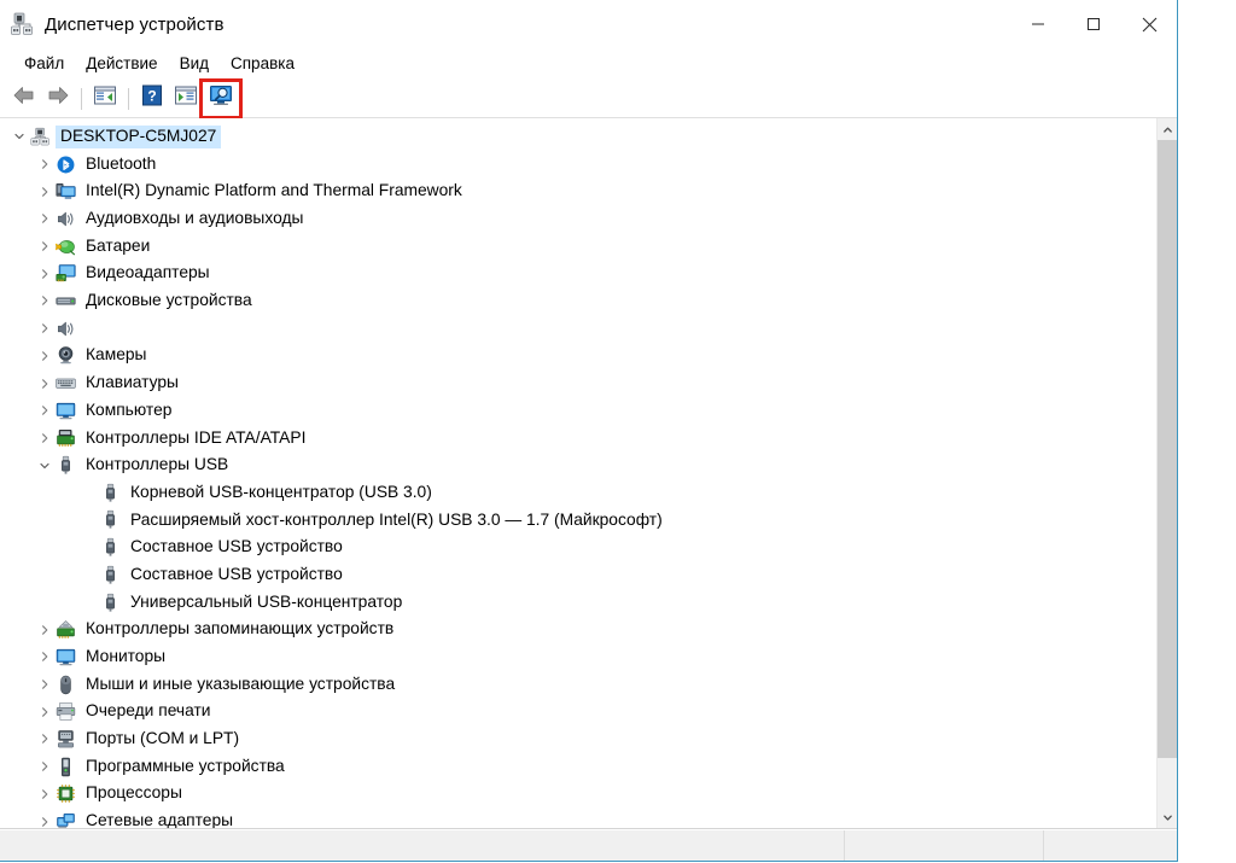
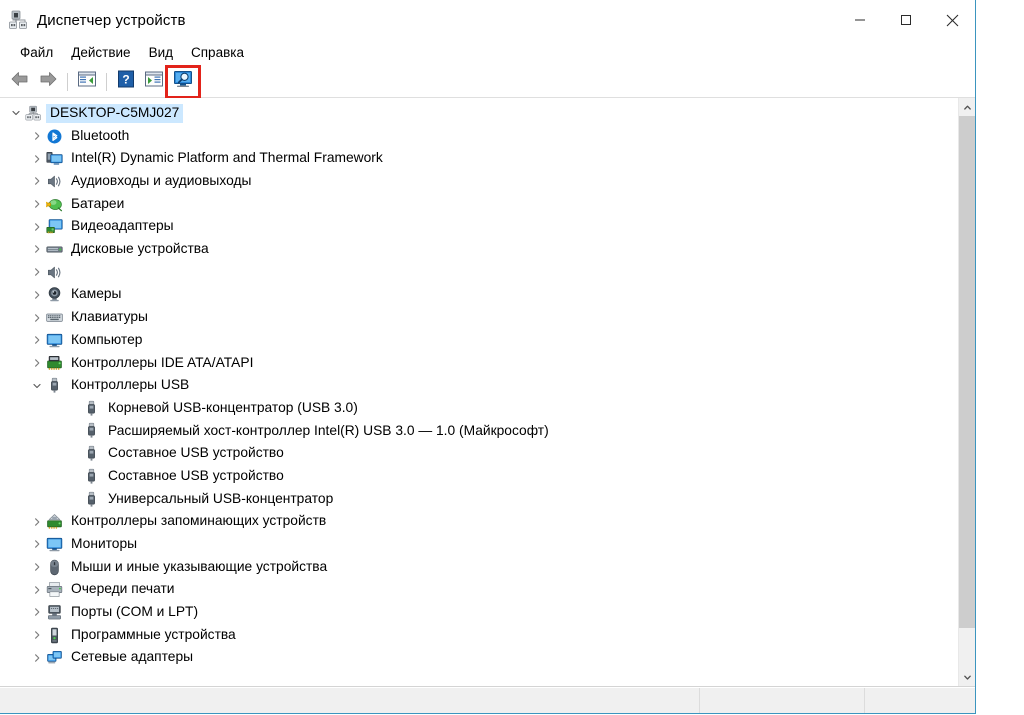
  Диспетчер устройств
  Файл
  Действие
  Вид
  Справка
  ?
  DESKTOP-C5MJ027
  Bluetooth
  Intel(R) Dynamic Platform and Thermal Framework
  Аудиовходы и аудиовыходы
  Батареи
  Видеоадаптеры
  Дисковые устройства
  Камеры
  Клавиатуры
  Компьютер
  Контроллеры IDE ATA/ATAPI
  Контроллеры USB
  Корневой USB-концентратор (USB 3.0)
- Расширяемый хост-контроллер Intel(R) USB 3.0 — 1.7 (Майкрософт)
+ Расширяемый хост-контроллер Intel(R) USB 3.0 — 1.0 (Майкрософт)
  Составное USB устройство
  Составное USB устройство
  Универсальный USB-концентратор
  Контроллеры запоминающих устройств
  Мониторы
  Мыши и иные указывающие устройства
  Очереди печати
  Порты (COM и LPT)
  Программные устройства
- Процессоры
  Сетевые адаптеры
